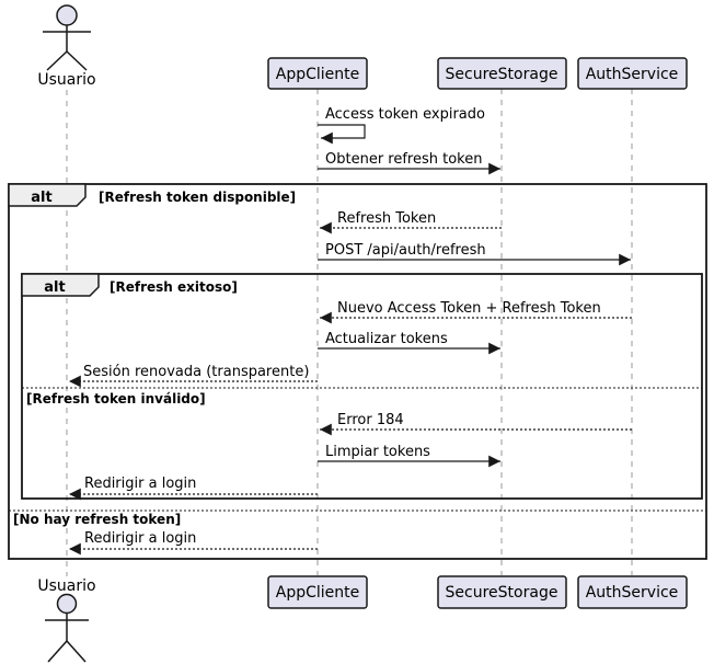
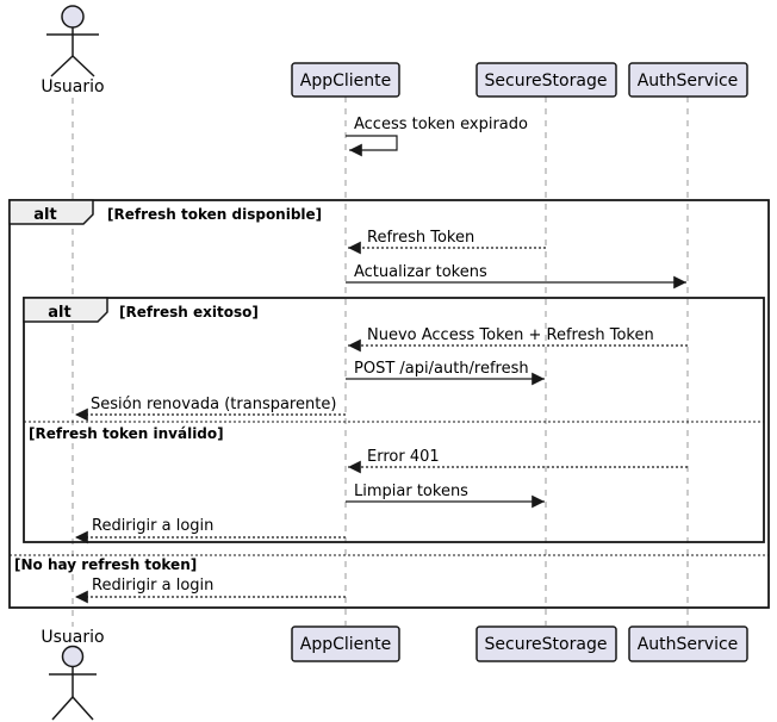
  Access token expirado
- Obtener refresh token
  Refresh Token
- POST /api/auth/refresh
+ Actualizar tokens
  Nuevo Access Token + Refresh Token
- Actualizar tokens
+ POST /api/auth/refresh
  Sesión renovada (transparente)
- Error 184
+ Error 401
  Limpiar tokens
  Redirigir a login
  Redirigir a login
  alt
  [Refresh token disponible]
  [No hay refresh token]
  alt
  [Refresh exitoso]
  [Refresh token inválido]
  AppCliente
  SecureStorage
  AuthService
  AppCliente
  SecureStorage
  AuthService
  Usuario
  Usuario
